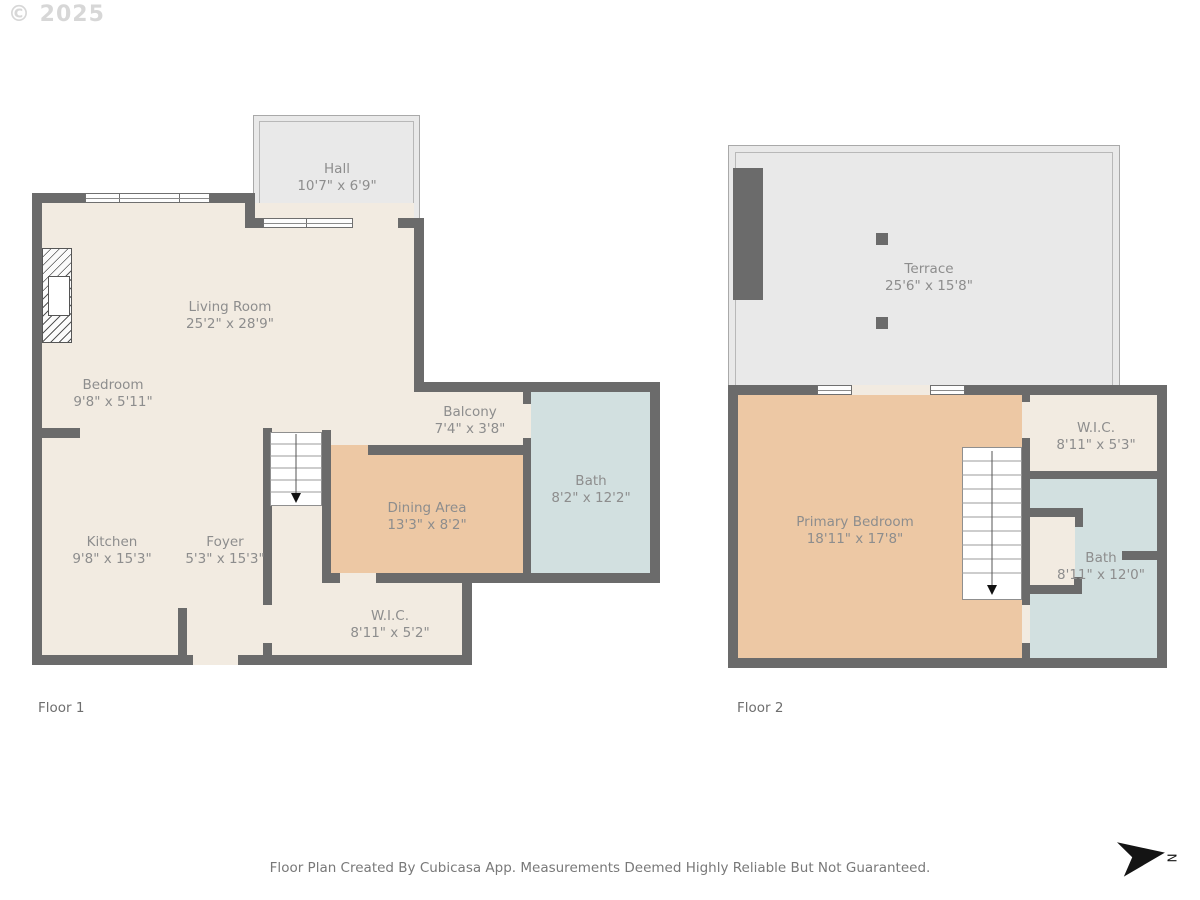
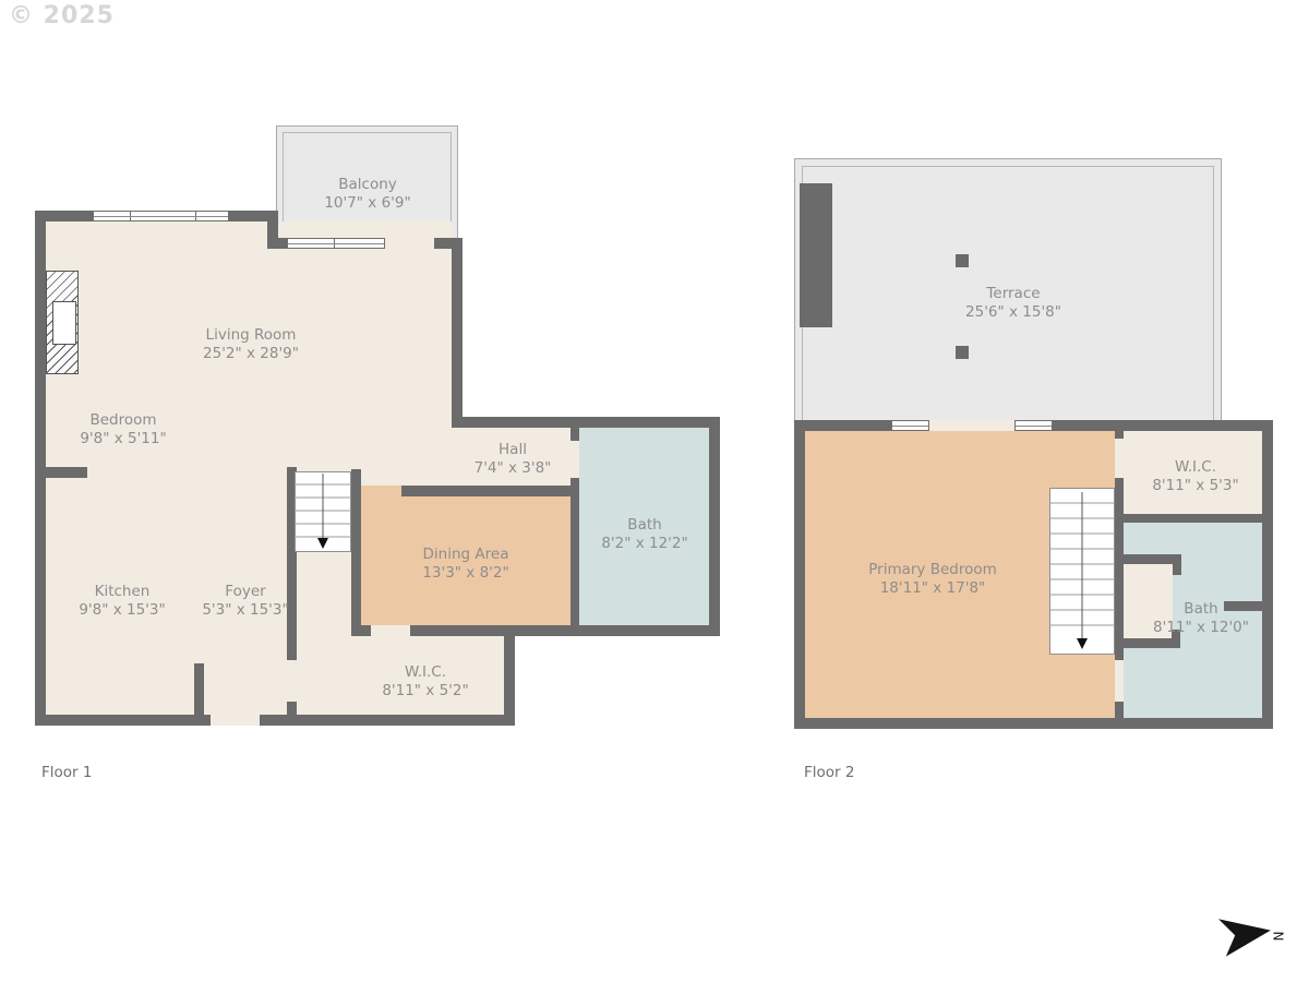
  © 2025
- Hall
+ Balcony
  10'7" x 6'9"
  Living Room
  25'2" x 28'9"
  Bedroom
  9'8" x 5'11"
- Balcony
+ Hall
  7'4" x 3'8"
  Bath
  8'2" x 12'2"
  Dining Area
  13'3" x 8'2"
  Kitchen
  9'8" x 15'3"
  Foyer
  5'3" x 15'3"
  W.I.C.
  8'11" x 5'2"
  Floor 1
  Terrace
  25'6" x 15'8"
  W.I.C.
  8'11" x 5'3"
  Primary Bedroom
  18'11" x 17'8"
  Bath
  8'11" x 12'0"
  Floor 2
- Floor Plan Created By Cubicasa App. Measurements Deemed Highly Reliable But Not Guaranteed.
